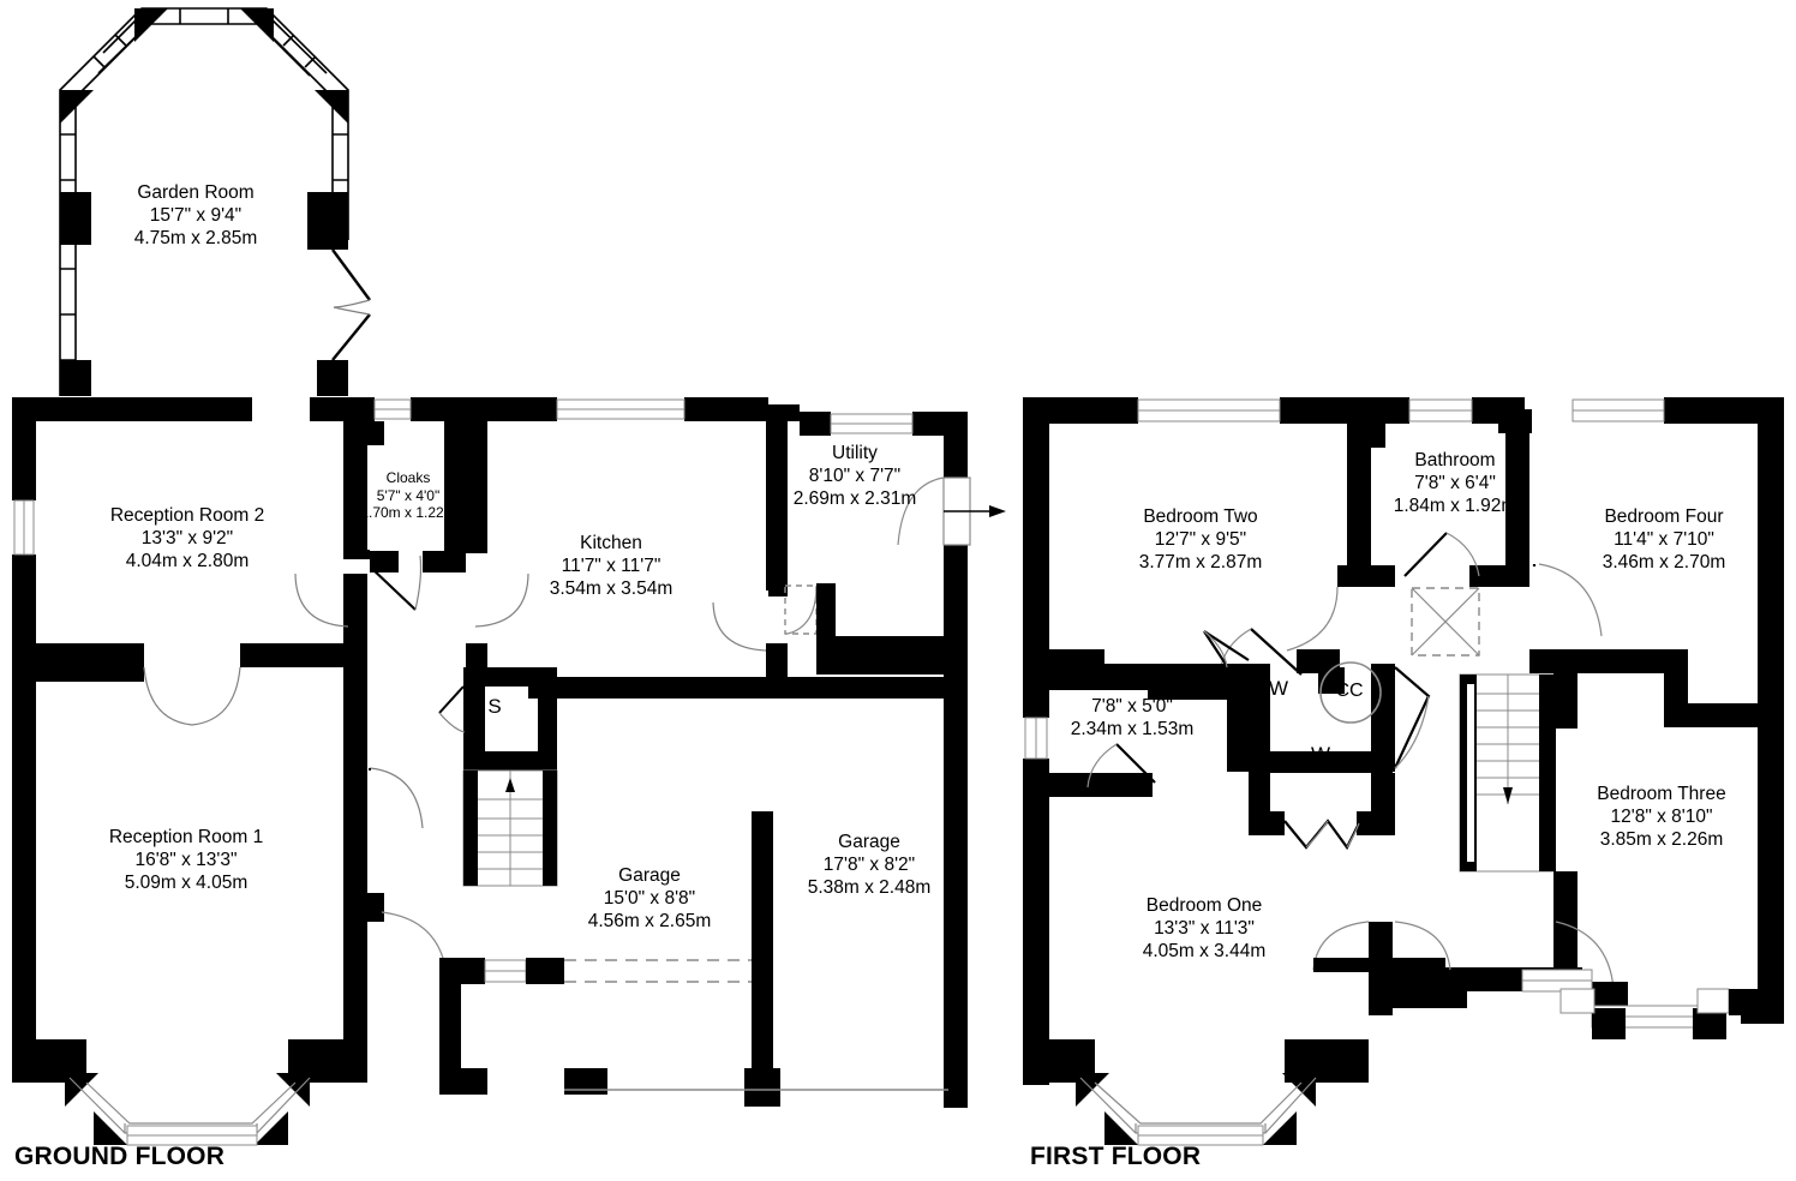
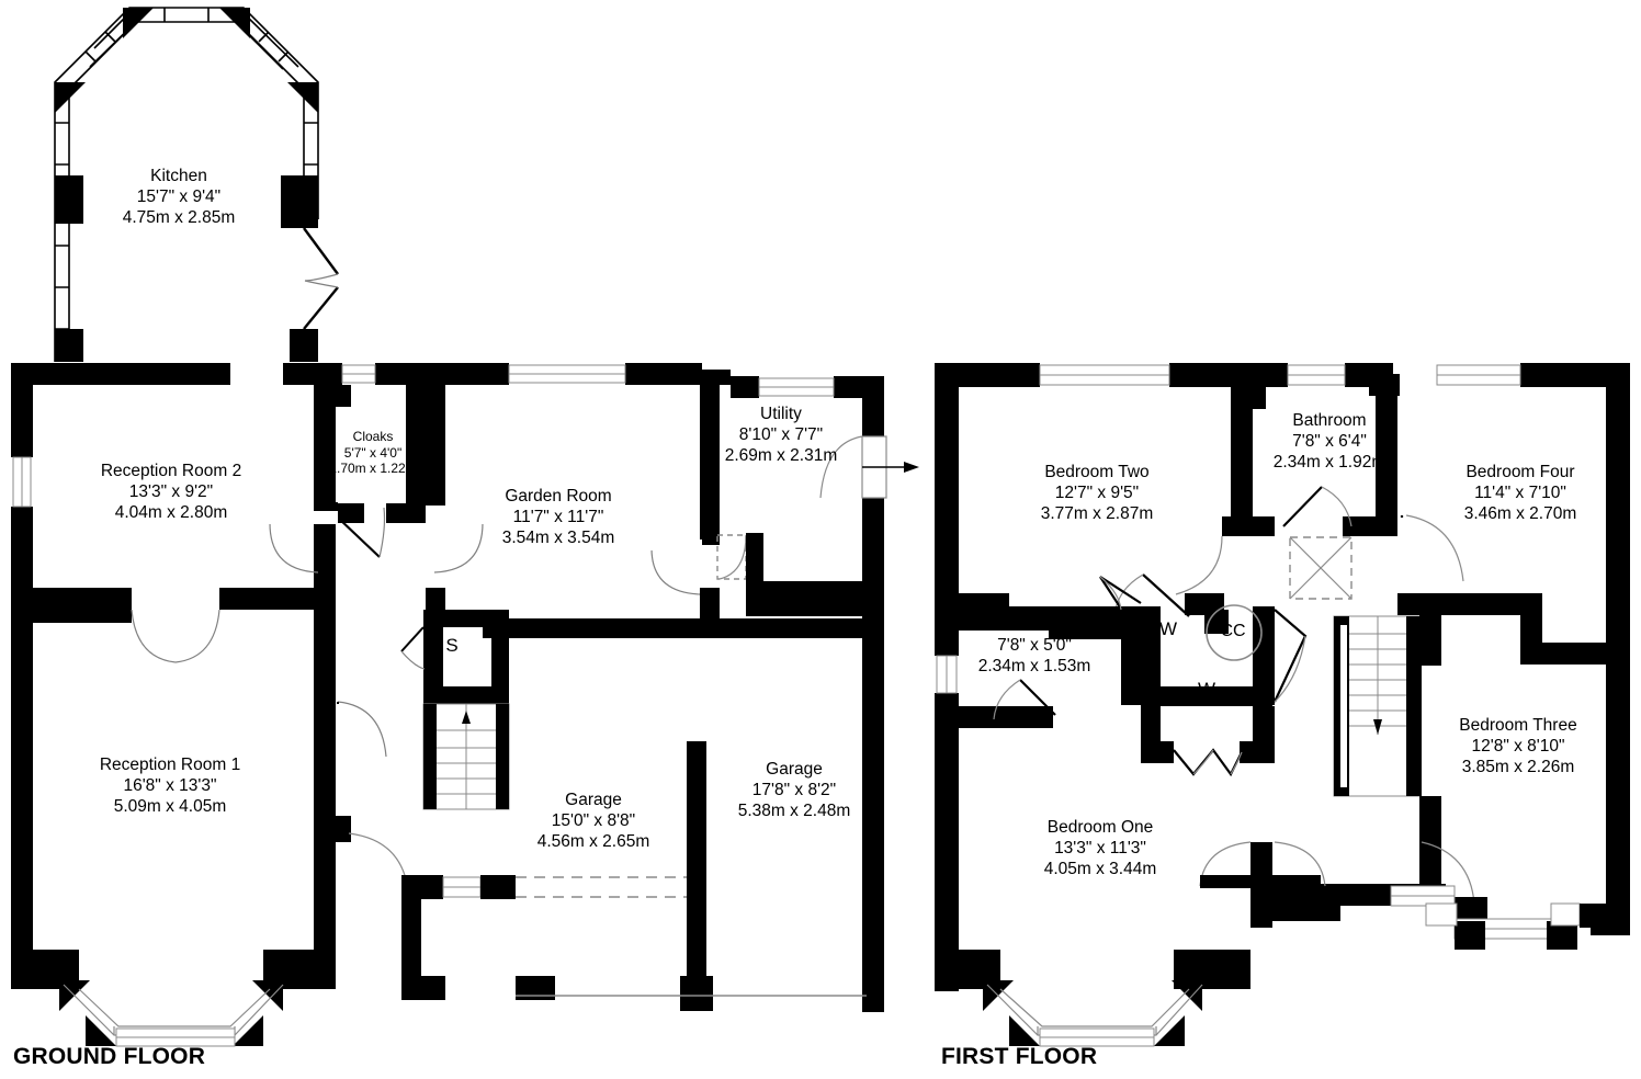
- Garden Room
+ Kitchen
  15'7" x 9'4"
  4.75m x 2.85m
  Reception Room 2
  13'3" x 9'2"
  4.04m x 2.80m
  Cloaks
  5'7" x 4'0"
  1.70m x 1.22m
- Kitchen
+ Garden Room
  11'7" x 11'7"
  3.54m x 3.54m
  Utility
  8'10" x 7'7"
  2.69m x 2.31m
  Reception Room 1
  16'8" x 13'3"
  5.09m x 4.05m
  Garage
  15'0" x 8'8"
  4.56m x 2.65m
  Garage
  17'8" x 8'2"
  5.38m x 2.48m
  S
  Bedroom Two
  12'7" x 9'5"
  3.77m x 2.87m
  Bathroom
  7'8" x 6'4"
- 1.84m x 1.92m
+ 2.34m x 1.92m
  Bedroom Four
  11'4" x 7'10"
  3.46m x 2.70m
  En-suite
  7'8" x 5'0"
  2.34m x 1.53m
  Bedroom Three
  12'8" x 8'10"
  3.85m x 2.26m
  Bedroom One
  13'3" x 11'3"
  4.05m x 3.44m
  W
  CC
  W
  GROUND FLOOR
  FIRST FLOOR
